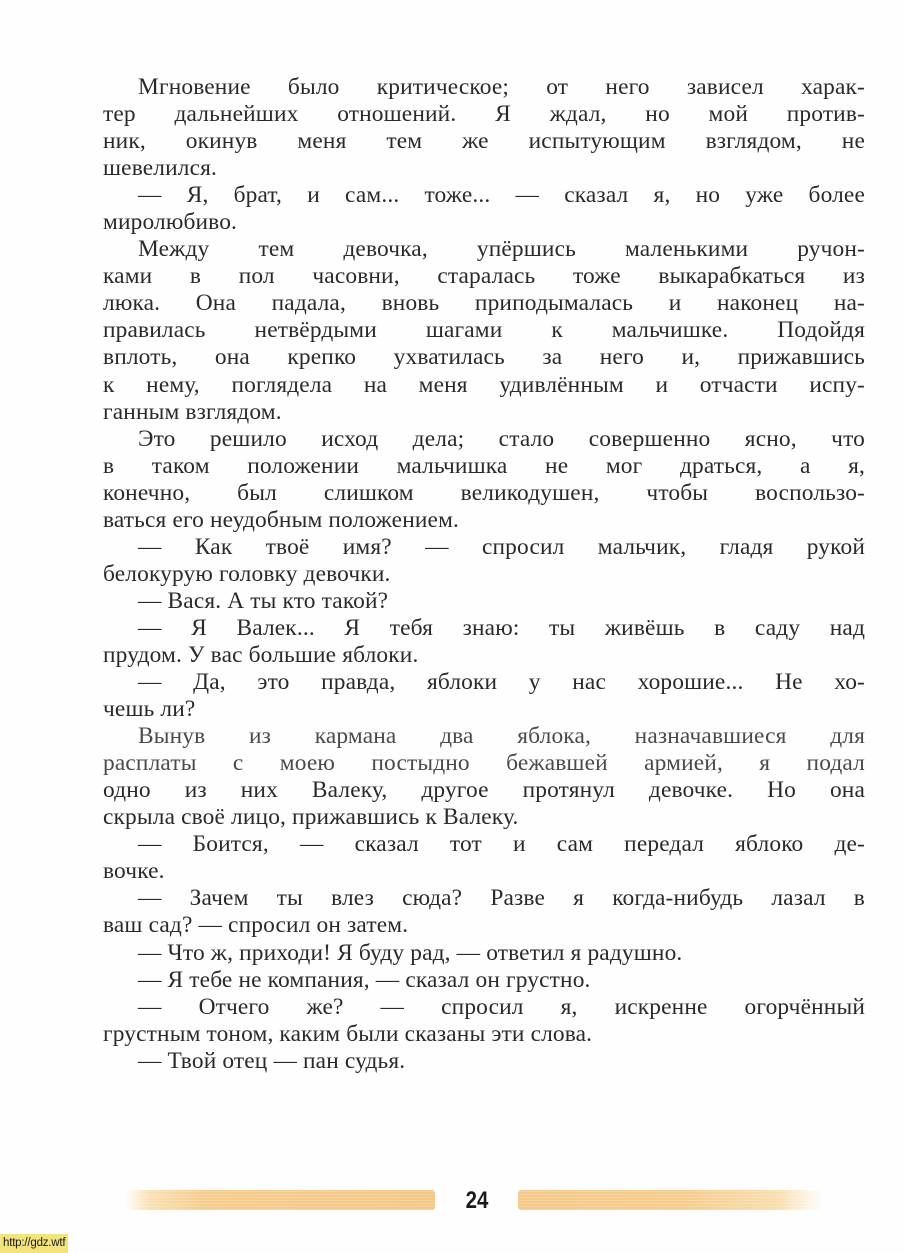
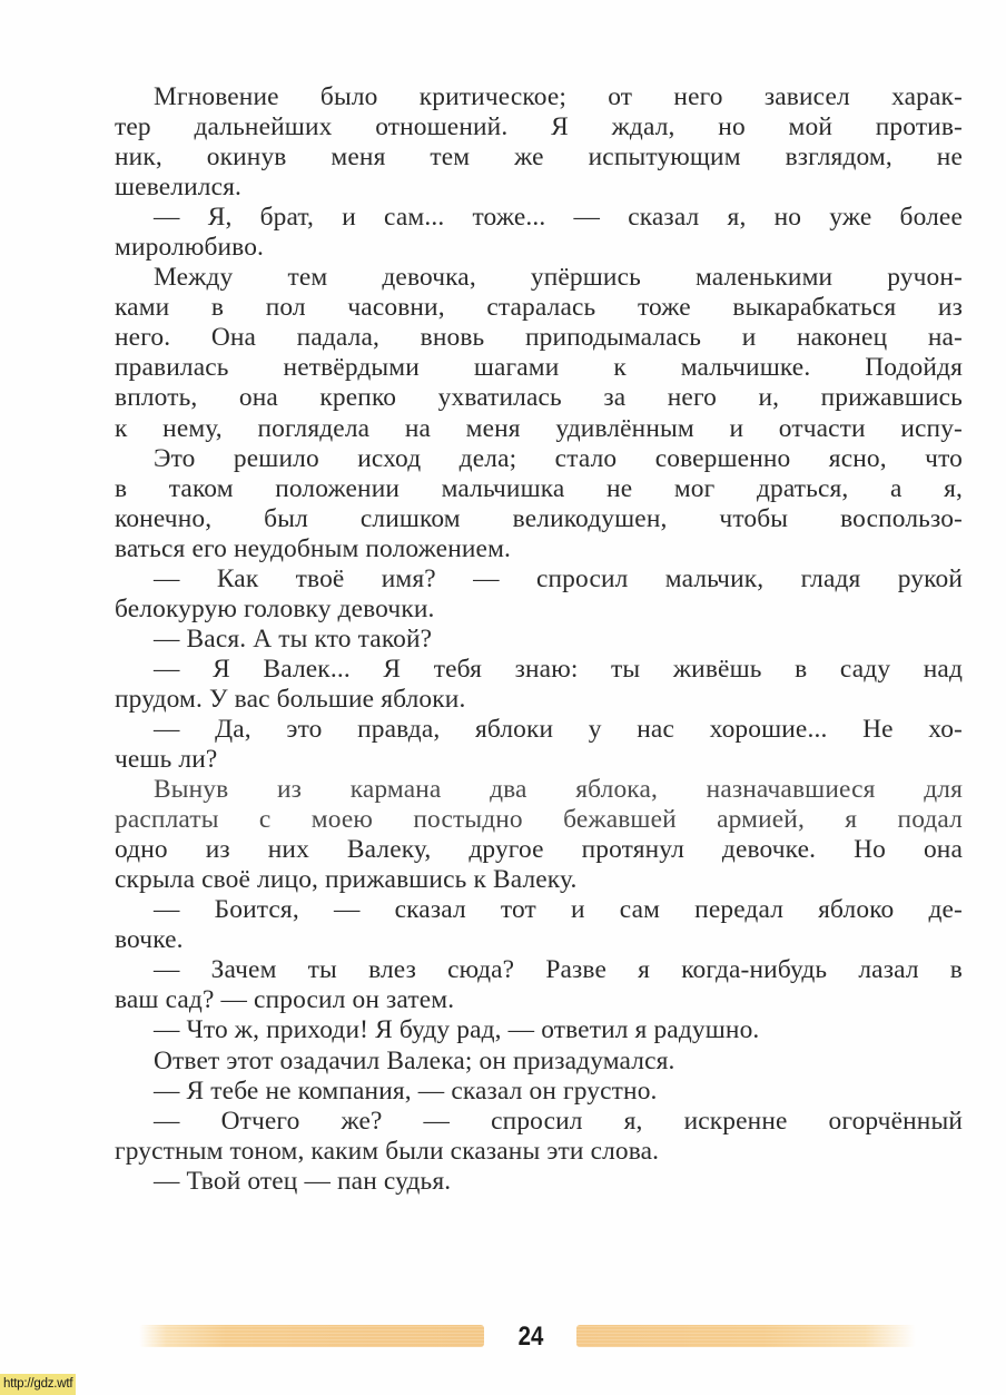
  Мгновение было критическое; от него зависел харак-
  тер дальнейших отношений. Я ждал, но мой против-
  ник, окинув меня тем же испытующим взглядом, не
  шевелился.
  — Я, брат, и сам... тоже... — сказал я, но уже более
  миролюбиво.
  Между тем девочка, упёршись маленькими ручон-
  ками в пол часовни, старалась тоже выкарабкаться из
- люка. Она падала, вновь приподымалась и наконец на-
+ него. Она падала, вновь приподымалась и наконец на-
  правилась нетвёрдыми шагами к мальчишке. Подойдя
  вплоть, она крепко ухватилась за него и, прижавшись
  к нему, поглядела на меня удивлённым и отчасти испу-
- ганным взглядом.
  Это решило исход дела; стало совершенно ясно, что
  в таком положении мальчишка не мог драться, а я,
  конечно, был слишком великодушен, чтобы воспользо-
  ваться его неудобным положением.
  — Как твоё имя? — спросил мальчик, гладя рукой
  белокурую головку девочки.
  — Вася. А ты кто такой?
  — Я Валек... Я тебя знаю: ты живёшь в саду над
  прудом. У вас большие яблоки.
  — Да, это правда, яблоки у нас хорошие... Не хо-
  чешь ли?
  Вынув из кармана два яблока, назначавшиеся для
  расплаты с моею постыдно бежавшей армией, я подал
  одно из них Валеку, другое протянул девочке. Но она
  скрыла своё лицо, прижавшись к Валеку.
  — Боится, — сказал тот и сам передал яблоко де-
  вочке.
  — Зачем ты влез сюда? Разве я когда-нибудь лазал в
  ваш сад? — спросил он затем.
  — Что ж, приходи! Я буду рад, — ответил я радушно.
+ Ответ этот озадачил Валека; он призадумался.
  — Я тебе не компания, — сказал он грустно.
  — Отчего же? — спросил я, искренне огорчённый
  грустным тоном, каким были сказаны эти слова.
  — Твой отец — пан судья.
  24
  http://gdz.wtf
